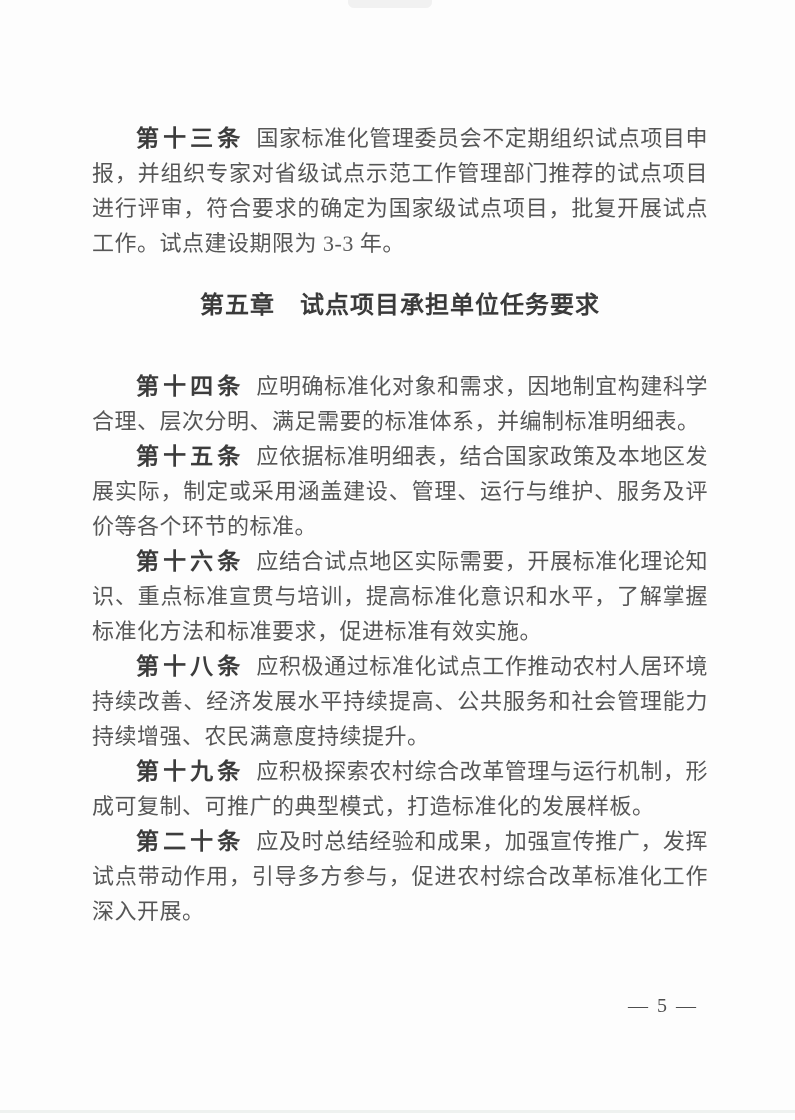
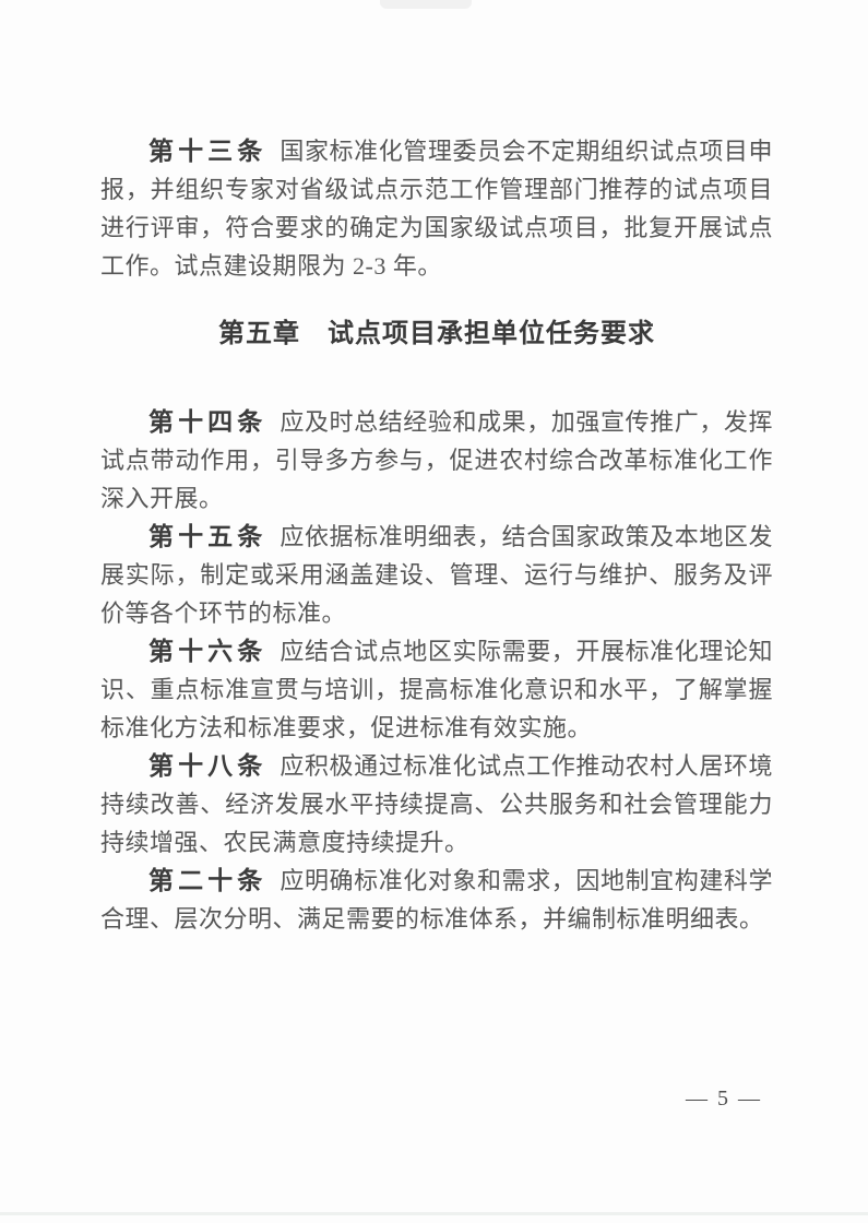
- 第十三条 国家标准化管理委员会不定期组织试点项目申报，并组织专家对省级试点示范工作管理部门推荐的试点项目进行评审，符合要求的确定为国家级试点项目，批复开展试点工作。试点建设期限为 3-3 年。
+ 第十三条 国家标准化管理委员会不定期组织试点项目申报，并组织专家对省级试点示范工作管理部门推荐的试点项目进行评审，符合要求的确定为国家级试点项目，批复开展试点工作。试点建设期限为 2-3 年。
  第五章 试点项目承担单位任务要求
- 第十四条 应明确标准化对象和需求，因地制宜构建科学合理、层次分明、满足需要的标准体系，并编制标准明细表。
+ 第十四条 应及时总结经验和成果，加强宣传推广，发挥试点带动作用，引导多方参与，促进农村综合改革标准化工作深入开展。
  第十五条 应依据标准明细表，结合国家政策及本地区发展实际，制定或采用涵盖建设、管理、运行与维护、服务及评价等各个环节的标准。
  第十六条 应结合试点地区实际需要，开展标准化理论知识、重点标准宣贯与培训，提高标准化意识和水平，了解掌握标准化方法和标准要求，促进标准有效实施。
  第十八条 应积极通过标准化试点工作推动农村人居环境持续改善、经济发展水平持续提高、公共服务和社会管理能力持续增强、农民满意度持续提升。
- 第十九条 应积极探索农村综合改革管理与运行机制，形成可复制、可推广的典型模式，打造标准化的发展样板。
- 第二十条 应及时总结经验和成果，加强宣传推广，发挥试点带动作用，引导多方参与，促进农村综合改革标准化工作深入开展。
+ 第二十条 应明确标准化对象和需求，因地制宜构建科学合理、层次分明、满足需要的标准体系，并编制标准明细表。
  — 5 —
